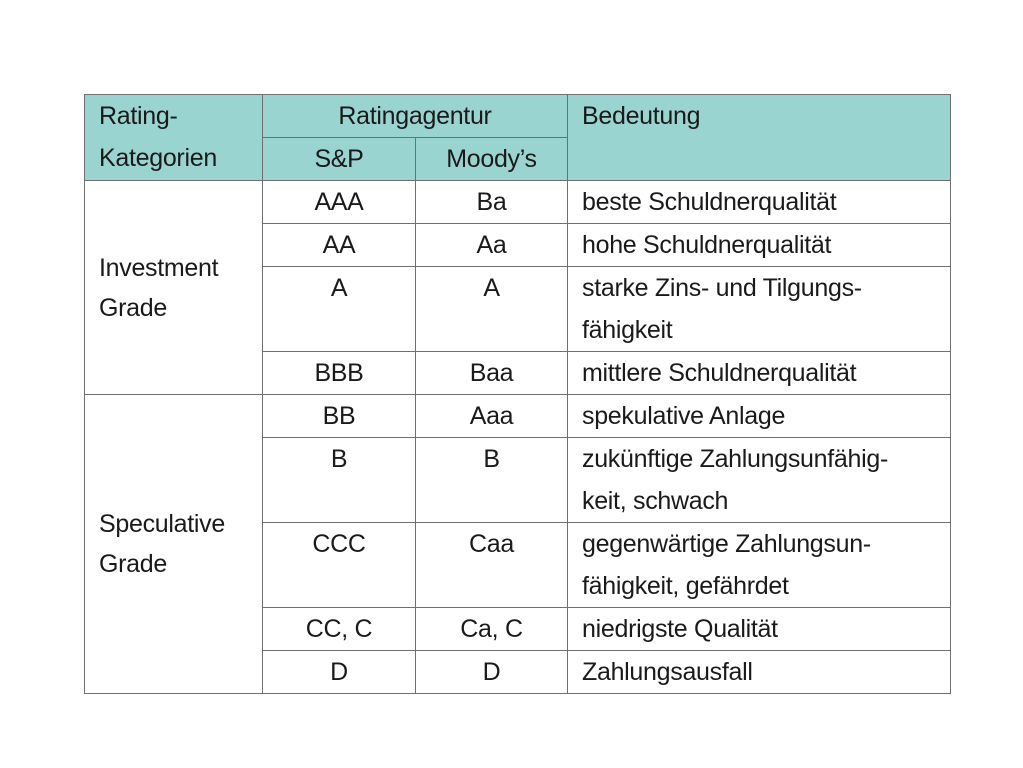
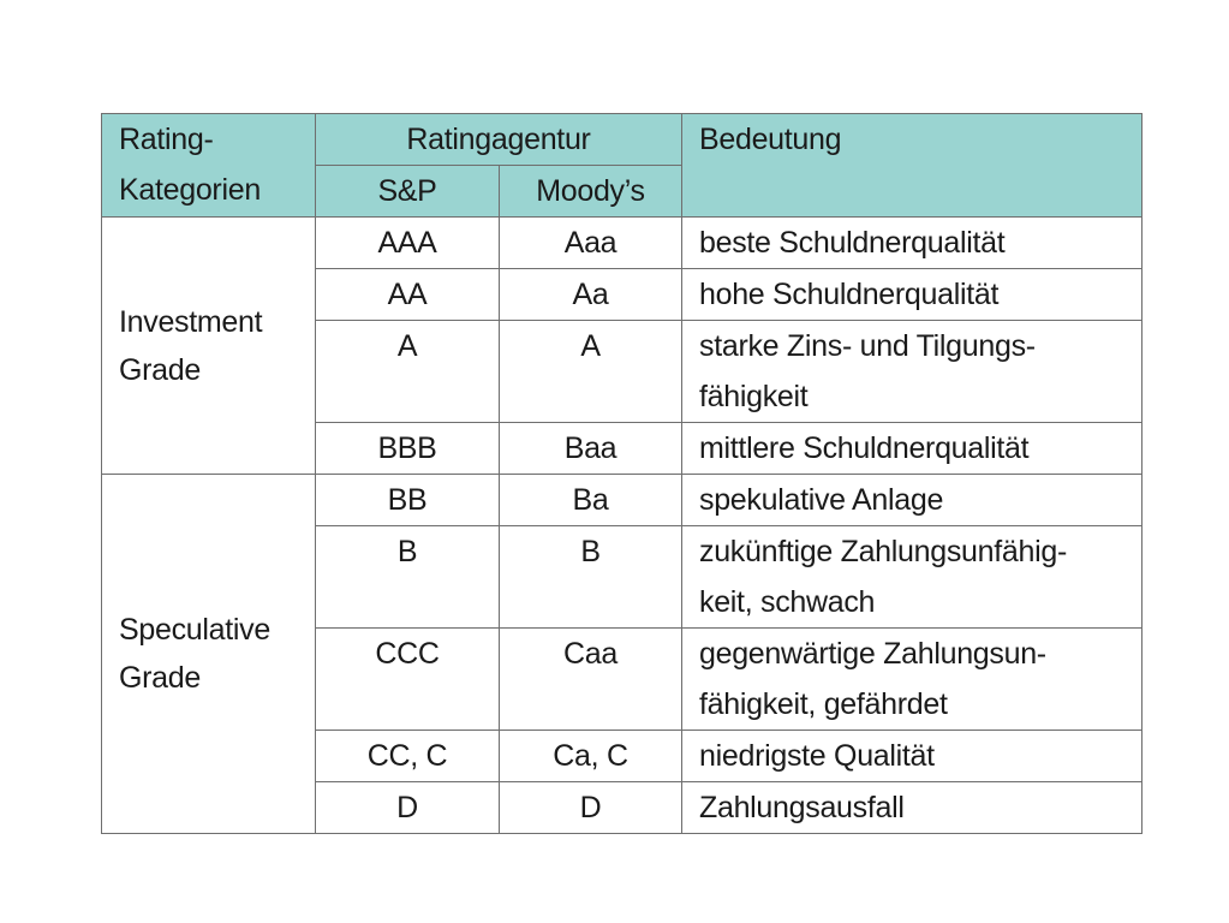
  Rating- Kategorien	Ratingagentur	Bedeutung
  S&P	Moody’s
- Investment Grade	AAA	Ba	beste Schuldnerqualität
+ Investment Grade	AAA	Aaa	beste Schuldnerqualität
  AA	Aa	hohe Schuldnerqualität
  A	A	starke Zins- und Tilgungs-
  fähigkeit
  BBB	Baa	mittlere Schuldnerqualität
- Speculative Grade	BB	Aaa	spekulative Anlage
+ Speculative Grade	BB	Ba	spekulative Anlage
  B	B	zukünftige Zahlungsunfähig-
  keit, schwach
  CCC	Caa	gegenwärtige Zahlungsun-
  fähigkeit, gefährdet
  CC, C	Ca, C	niedrigste Qualität
  D	D	Zahlungsausfall
